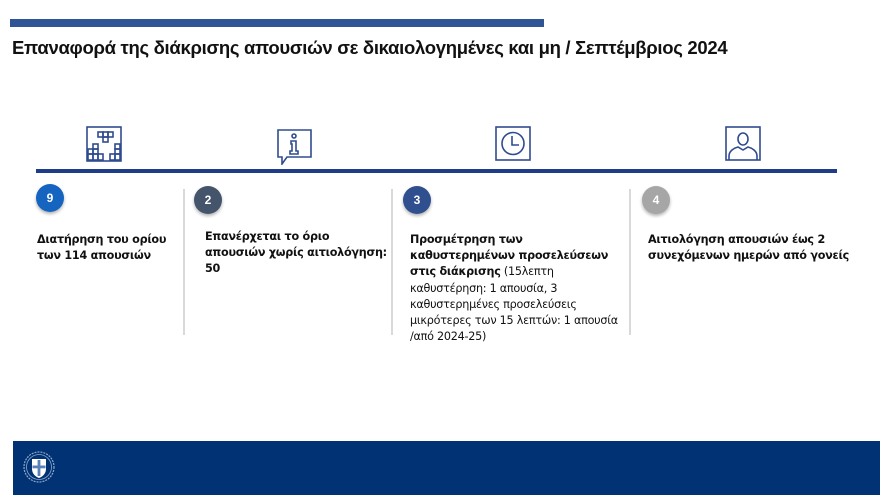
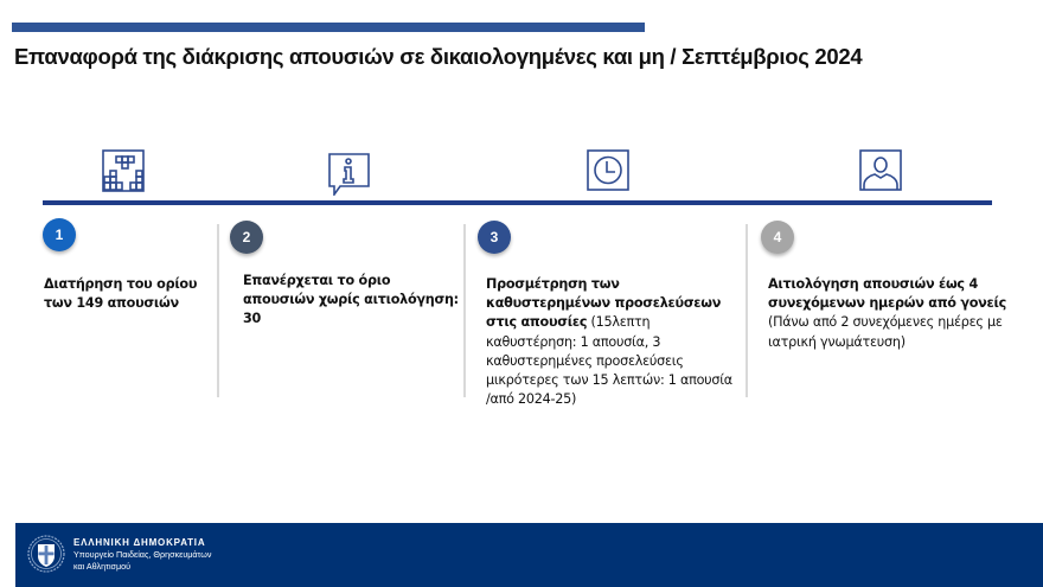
  Επαναφορά της διάκρισης απουσιών σε δικαιολογημένες και μη / Σεπτέμβριος 2024
- 9
+ 1
- Διατήρηση του ορίου των 114 απουσιών
+ Διατήρηση του ορίου των 149 απουσιών
  2
- Επανέρχεται το όριο απουσιών χωρίς αιτιολόγηση: 50
+ Επανέρχεται το όριο απουσιών χωρίς αιτιολόγηση: 30
  3
- Προσμέτρηση των καθυστερημένων προσελεύσεων στις διάκρισης (15λεπτη καθυστέρηση: 1 απουσία, 3 καθυστερημένες προσελεύσεις μικρότερες των 15 λεπτών: 1 απουσία /από 2024-25)
+ Προσμέτρηση των καθυστερημένων προσελεύσεων στις απουσίες (15λεπτη καθυστέρηση: 1 απουσία, 3 καθυστερημένες προσελεύσεις μικρότερες των 15 λεπτών: 1 απουσία /από 2024-25)
  4
- Αιτιολόγηση απουσιών έως 2 συνεχόμενων ημερών από γονείς
+ Αιτιολόγηση απουσιών έως 4 συνεχόμενων ημερών από γονείς
+ (Πάνω από 2 συνεχόμενες ημέρες με ιατρική γνωμάτευση)
+ ΕΛΛΗΝΙΚΗ ΔΗΜΟΚΡΑΤΙΑ
+ Υπουργείο Παιδείας, Θρησκευμάτων
+ και Αθλητισμού
